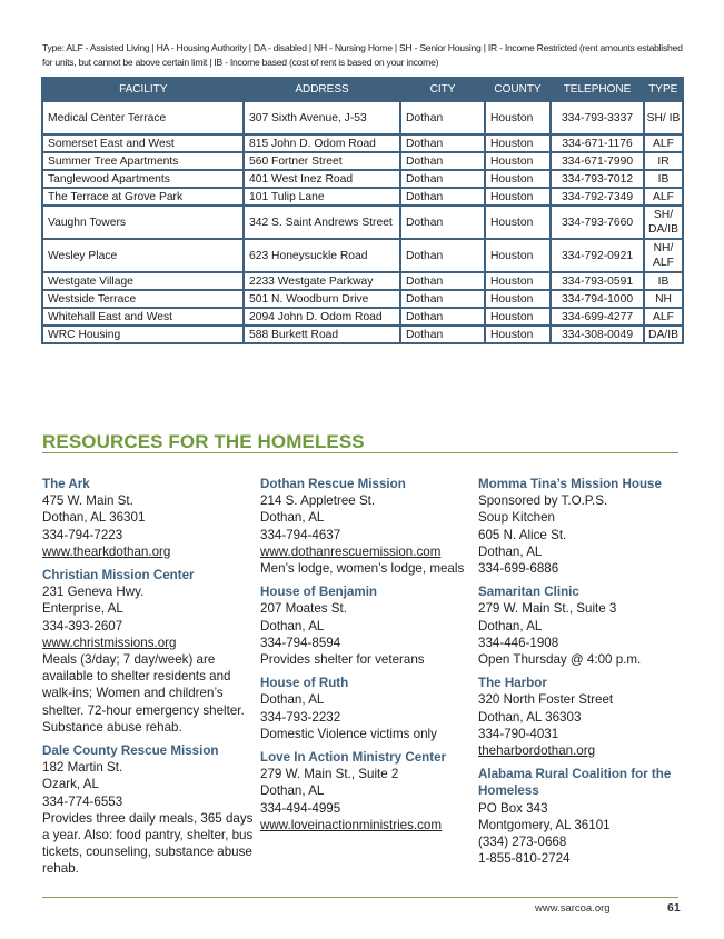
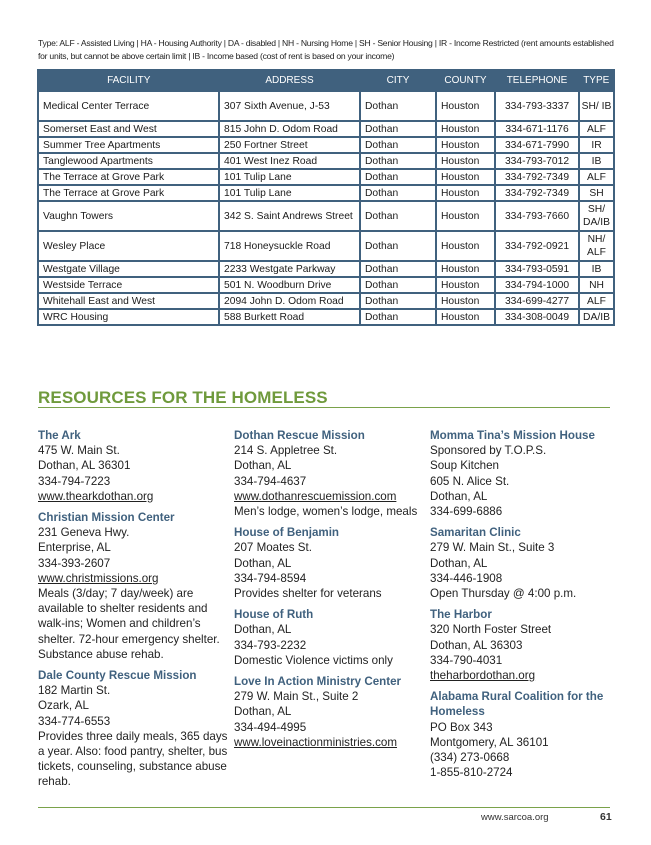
  Type: ALF - Assisted Living | HA - Housing Authority | DA - disabled | NH - Nursing Home | SH - Senior Housing | IR - Income Restricted (rent amounts established for units, but cannot be above certain limit | IB - Income based (cost of rent is based on your income)
  FACILITY	ADDRESS	CITY	COUNTY	TELEPHONE	TYPE
  Medical Center Terrace	307 Sixth Avenue, J-53	Dothan	Houston	334-793-3337	SH/ IB
  Somerset East and West	815 John D. Odom Road	Dothan	Houston	334-671-1176	ALF
- Summer Tree Apartments	560 Fortner Street	Dothan	Houston	334-671-7990	IR
+ Summer Tree Apartments	250 Fortner Street	Dothan	Houston	334-671-7990	IR
  Tanglewood Apartments	401 West Inez Road	Dothan	Houston	334-793-7012	IB
  The Terrace at Grove Park	101 Tulip Lane	Dothan	Houston	334-792-7349	ALF
+ The Terrace at Grove Park	101 Tulip Lane	Dothan	Houston	334-792-7349	SH
  Vaughn Towers	342 S. Saint Andrews Street	Dothan	Houston	334-793-7660	SH/ DA/IB
- Wesley Place	623 Honeysuckle Road	Dothan	Houston	334-792-0921	NH/ ALF
+ Wesley Place	718 Honeysuckle Road	Dothan	Houston	334-792-0921	NH/ ALF
  Westgate Village	2233 Westgate Parkway	Dothan	Houston	334-793-0591	IB
  Westside Terrace	501 N. Woodburn Drive	Dothan	Houston	334-794-1000	NH
  Whitehall East and West	2094 John D. Odom Road	Dothan	Houston	334-699-4277	ALF
  WRC Housing	588 Burkett Road	Dothan	Houston	334-308-0049	DA/IB
  RESOURCES FOR THE HOMELESS
  The Ark
  475 W. Main St.
  Dothan, AL 36301
  334-794-7223
  www.thearkdothan.org
  Christian Mission Center
  231 Geneva Hwy.
  Enterprise, AL
  334-393-2607
  www.christmissions.org
  Meals (3/day; 7 day/week) are available to shelter residents and walk-ins; Women and children’s shelter. 72-hour emergency shelter. Substance abuse rehab.
  Dale County Rescue Mission
  182 Martin St.
  Ozark, AL
  334-774-6553
  Provides three daily meals, 365 days a year. Also: food pantry, shelter, bus tickets, counseling, substance abuse rehab.
  Dothan Rescue Mission
  214 S. Appletree St.
  Dothan, AL
  334-794-4637
  www.dothanrescuemission.com
  Men’s lodge, women’s lodge, meals
  House of Benjamin
  207 Moates St.
  Dothan, AL
  334-794-8594
  Provides shelter for veterans
  House of Ruth
  Dothan, AL
  334-793-2232
  Domestic Violence victims only
  Love In Action Ministry Center
  279 W. Main St., Suite 2
  Dothan, AL
  334-494-4995
  www.loveinactionministries.com
  Momma Tina’s Mission House
  Sponsored by T.O.P.S.
  Soup Kitchen
  605 N. Alice St.
  Dothan, AL
  334-699-6886
  Samaritan Clinic
  279 W. Main St., Suite 3
  Dothan, AL
  334-446-1908
  Open Thursday @ 4:00 p.m.
  The Harbor
  320 North Foster Street
  Dothan, AL 36303
  334-790-4031
  theharbordothan.org
  Alabama Rural Coalition for the Homeless
  PO Box 343
  Montgomery, AL 36101
  (334) 273-0668
  1-855-810-2724
  www.sarcoa.org
  61
